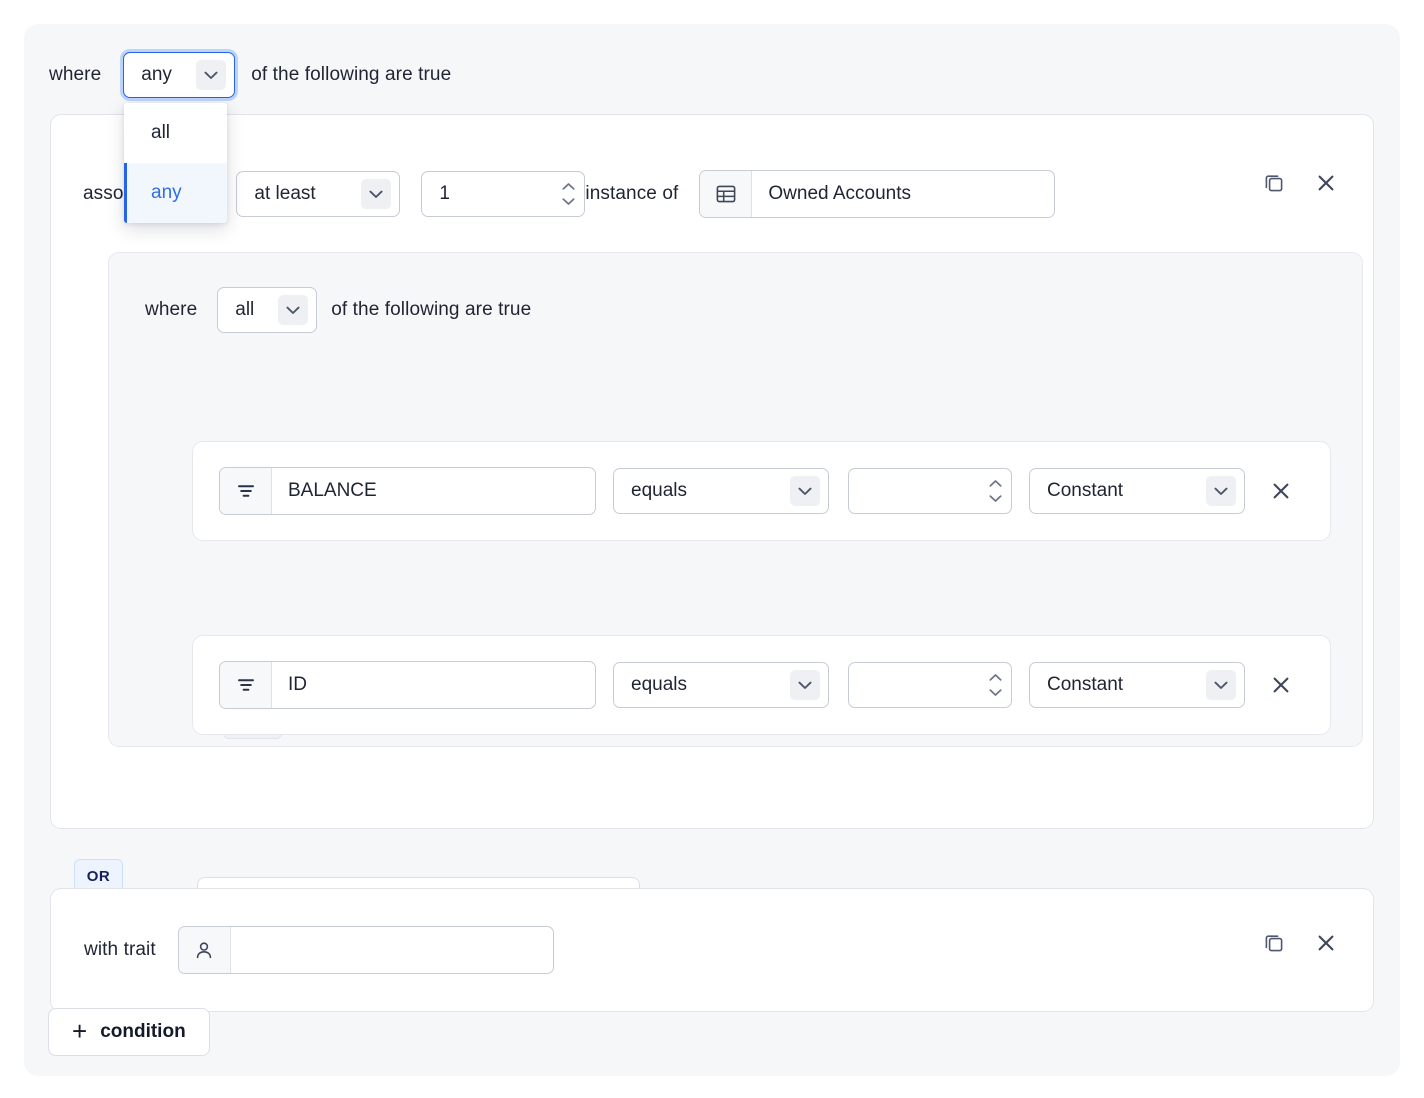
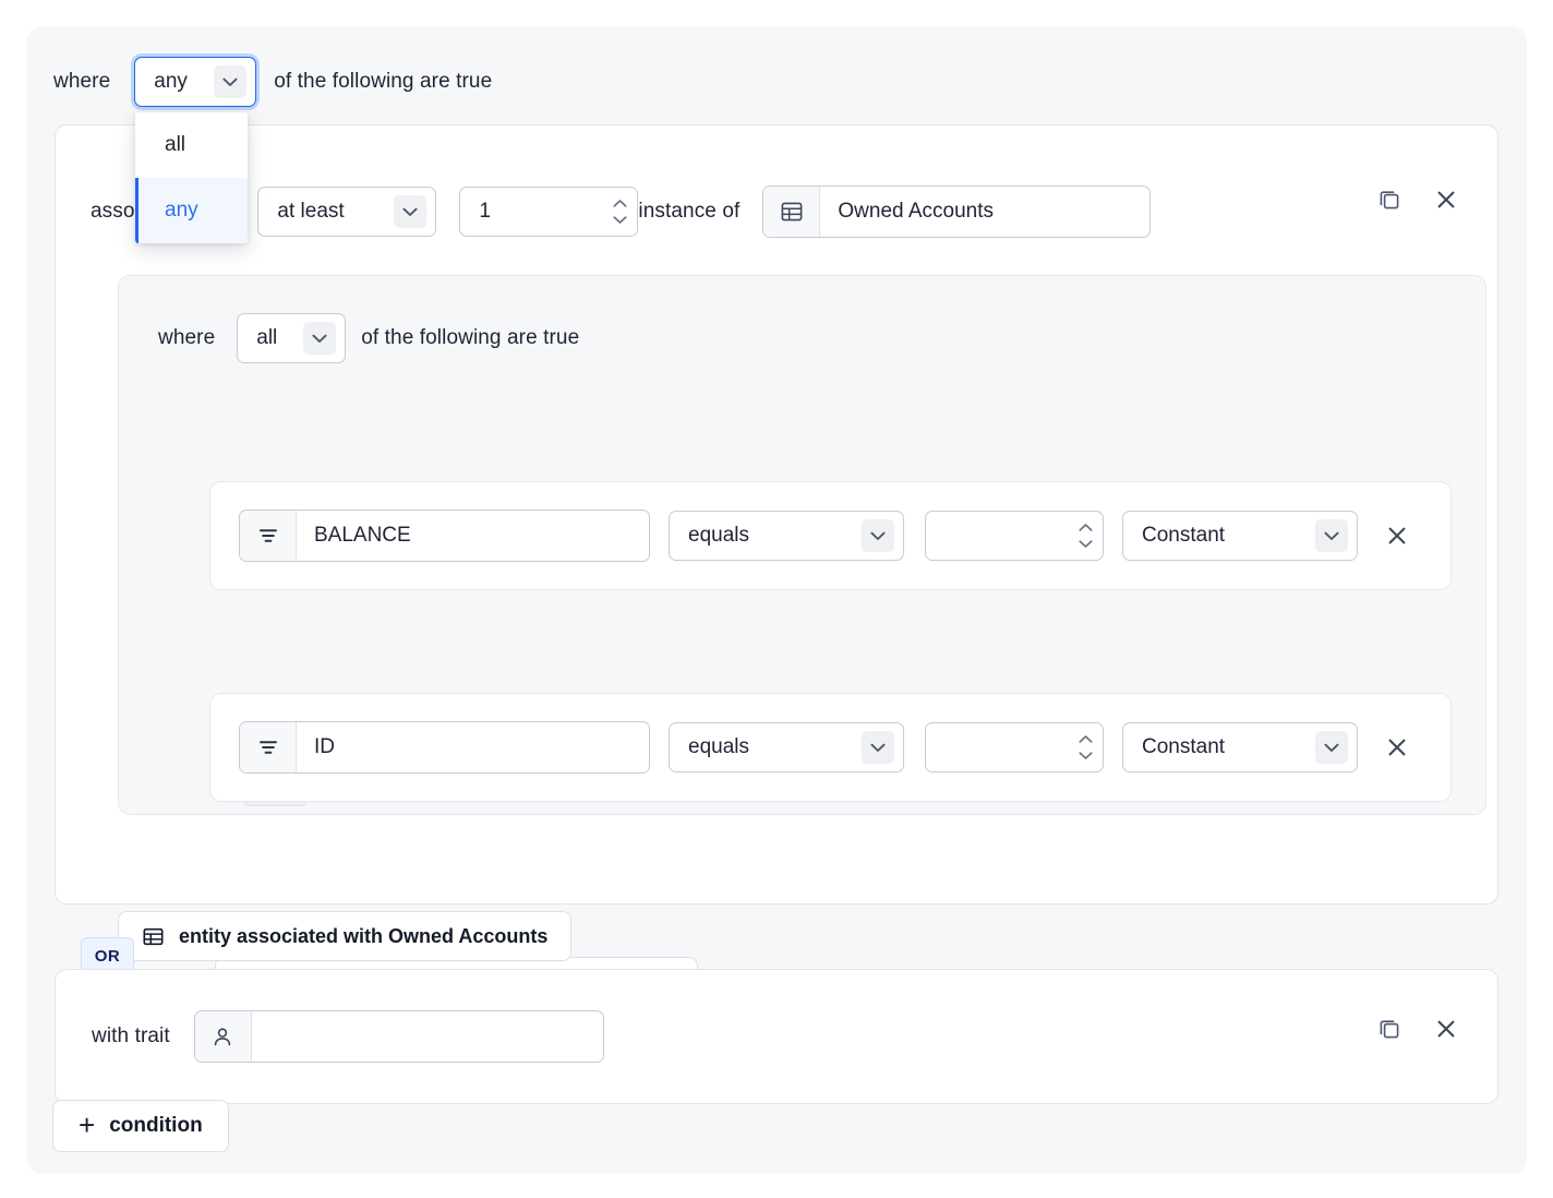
  where
  any
  of the following are true
  at least
  1
  instance of
  Owned Accounts
  where
  all
  of the following are true
  BALANCE
  equals
  Constant
  ID
  equals
  Constant
+ entity associated with Owned Accounts
  OR
  with trait
  +
  condition
  all
  any
